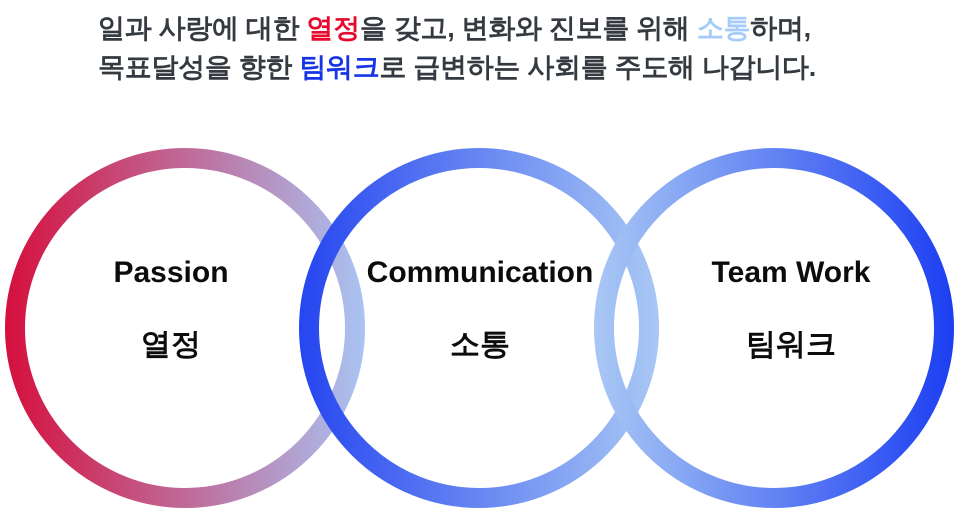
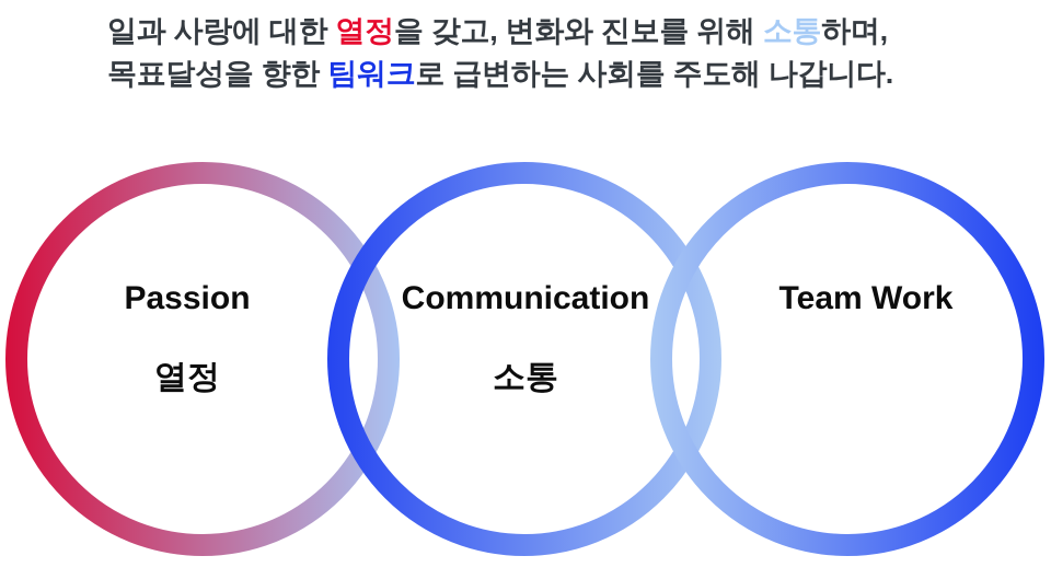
  일과 사랑에 대한 열정을 갖고, 변화와 진보를 위해 소통하며,
  목표달성을 향한 팀워크로 급변하는 사회를 주도해 나갑니다.
  Passion
  열정
  Communication
  소통
  Team Work
- 팀워크
